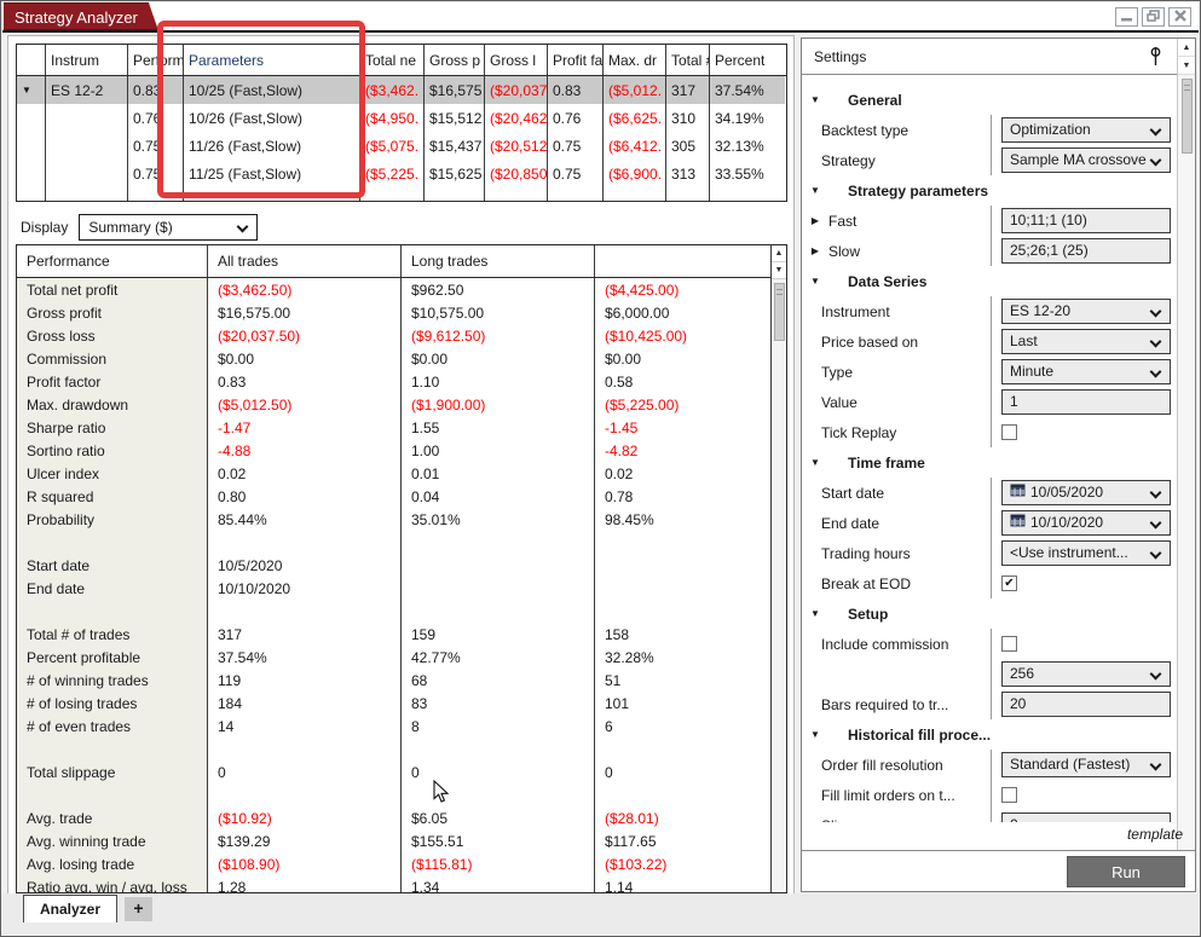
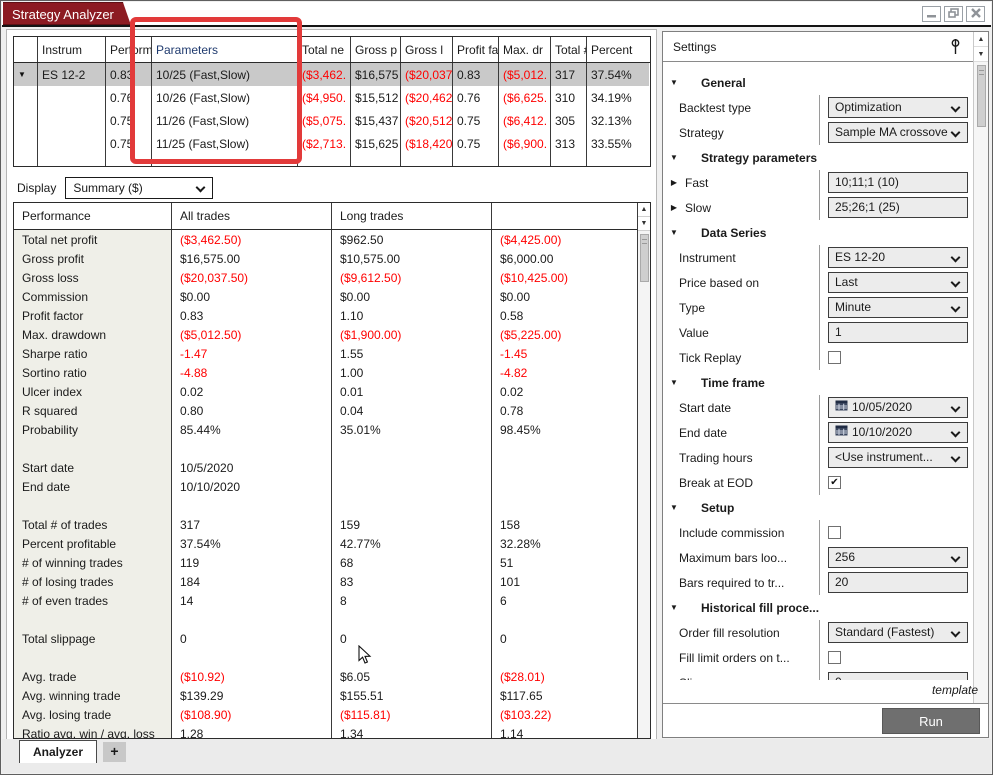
  Strategy Analyzer
  Instrum
  Perform
  Parameters
  Total ne
  Gross p
  Gross l
  Profit fa
  Max. dr
  Total
  Percent
  ▼
  ES 12-2
  0.83
  10/25 (Fast,Slow)
  ($3,462.
  $16,575
  ($20,037
  0.83
  ($5,012.
  317
  37.54%
  0.76
  10/26 (Fast,Slow)
  ($4,950.
  $15,512
  ($20,462
  0.76
  ($6,625.
  310
  34.19%
  0.75
  11/26 (Fast,Slow)
  ($5,075.
  $15,437
  ($20,512
  0.75
  ($6,412.
  305
  32.13%
  0.75
  11/25 (Fast,Slow)
- ($5,225.
+ ($2,713.
  $15,625
- ($20,850
+ ($18,420
  0.75
  ($6,900.
  313
  33.55%
  Display
  Summary ($)
  Performance
  All trades
  Long trades
  Total net profit
  ($3,462.50)
  $962.50
  ($4,425.00)
  Gross profit
  $16,575.00
  $10,575.00
  $6,000.00
  Gross loss
  ($20,037.50)
  ($9,612.50)
  ($10,425.00)
  Commission
  $0.00
  $0.00
  $0.00
  Profit factor
  0.83
  1.10
  0.58
  Max. drawdown
  ($5,012.50)
  ($1,900.00)
  ($5,225.00)
  Sharpe ratio
  -1.47
  1.55
  -1.45
  Sortino ratio
  -4.88
  1.00
  -4.82
  Ulcer index
  0.02
  0.01
  0.02
  R squared
  0.80
  0.04
  0.78
  Probability
  85.44%
  35.01%
  98.45%
  Start date
  10/5/2020
  End date
  10/10/2020
  Total # of trades
  317
  159
  158
  Percent profitable
  37.54%
  42.77%
  32.28%
  # of winning trades
  119
  68
  51
  # of losing trades
  184
  83
  101
  # of even trades
  14
  8
  6
  Total slippage
  0
  0
  0
  Avg. trade
  ($10.92)
  $6.05
  ($28.01)
  Avg. winning trade
  $139.29
  $155.51
  $117.65
  Avg. losing trade
  ($108.90)
  ($115.81)
  ($103.22)
  Ratio avg. win / avg. loss
  1.28
  1.34
  1.14
  Settings
  ▼
  General
  Backtest type
  Optimization
  Strategy
  Sample MA crossove
  ▼
  Strategy parameters
  ▶
  Fast
  10;11;1 (10)
  ▶
  Slow
  25;26;1 (25)
  ▼
  Data Series
  Instrument
  ES 12-20
  Price based on
  Last
  Type
  Minute
  Value
  1
  Tick Replay
  ▼
  Time frame
  Start date
  10/05/2020
  End date
  10/10/2020
  Trading hours
  <Use instrument...
  Break at EOD
  ✔
  ▼
  Setup
  Include commission
+ Maximum bars loo...
  256
  Bars required to tr...
  20
  ▼
  Historical fill proce...
  Order fill resolution
  Standard (Fastest)
  Fill limit orders on t...
  template
  Run
  Analyzer
  +
